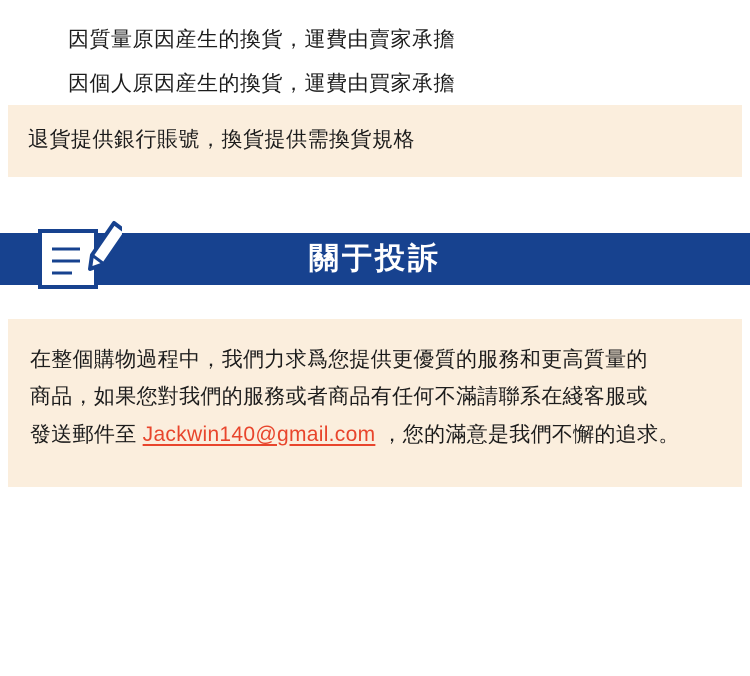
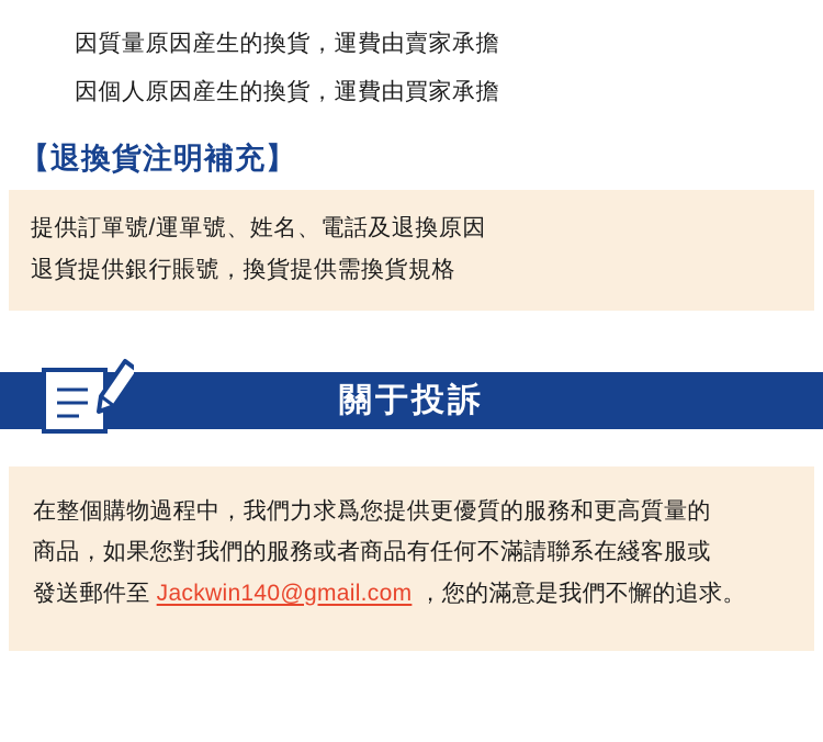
  因質量原因産生的換貨，運費由賣家承擔
  因個人原因産生的換貨，運費由買家承擔
+ 【退換貨注明補充】
+ 提供訂單號/運單號、姓名、電話及退換原因
  退貨提供銀行賬號，換貨提供需換貨規格
  關于投訴
  在整個購物過程中，我們力求爲您提供更優質的服務和更高質量的
  商品，如果您對我們的服務或者商品有任何不滿請聯系在綫客服或
  發送郵件至 Jackwin140@gmail.com ，您的滿意是我們不懈的追求。
